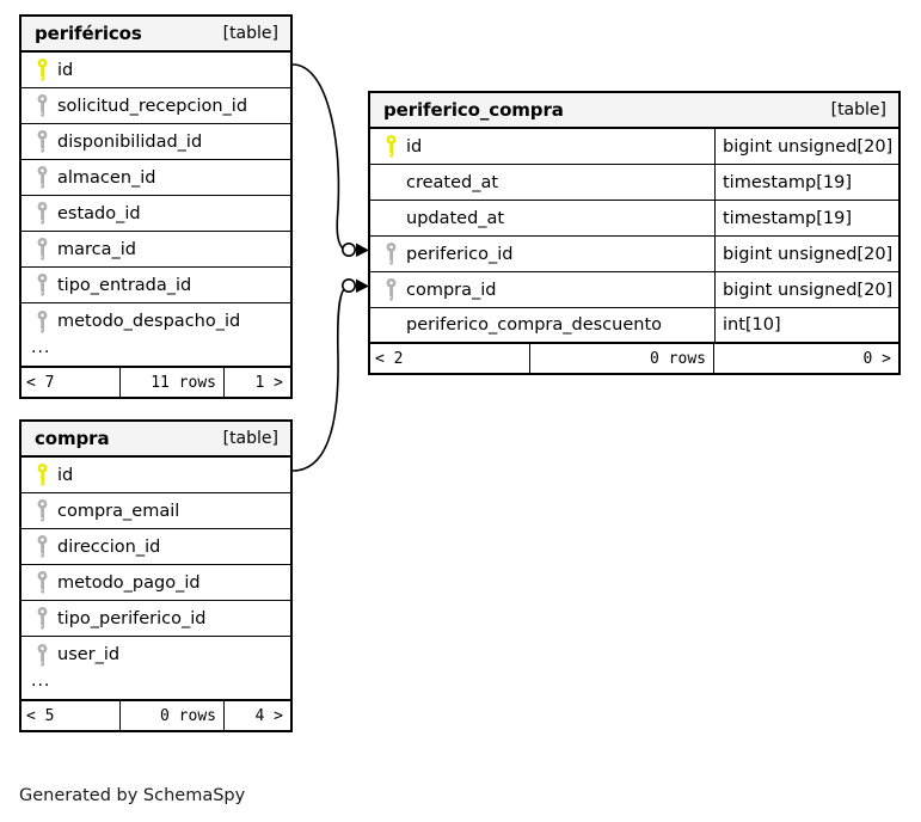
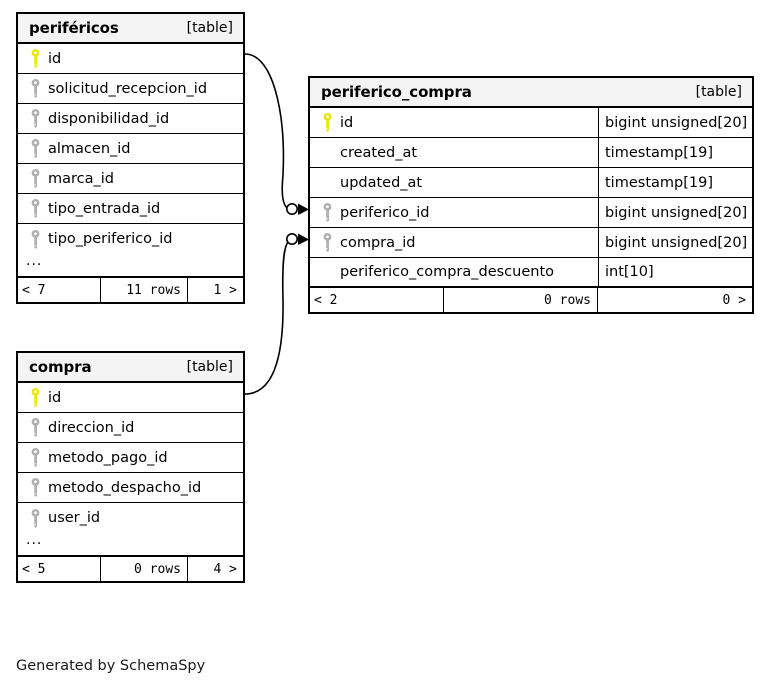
  periféricos
  [table]
  id
  solicitud_recepcion_id
  disponibilidad_id
  almacen_id
- estado_id
  marca_id
  tipo_entrada_id
- metodo_despacho_id
+ tipo_periferico_id
  ...
  < 7
  11 rows
  1 >
  periferico_compra
  [table]
  id
  bigint unsigned[20]
  created_at
  timestamp[19]
  updated_at
  timestamp[19]
  periferico_id
  bigint unsigned[20]
  compra_id
  bigint unsigned[20]
  periferico_compra_descuento
  int[10]
  < 2
  0 rows
  0 >
  compra
  [table]
  id
- compra_email
  direccion_id
  metodo_pago_id
- tipo_periferico_id
+ metodo_despacho_id
  user_id
  ...
  < 5
  0 rows
  4 >
  Generated by SchemaSpy
